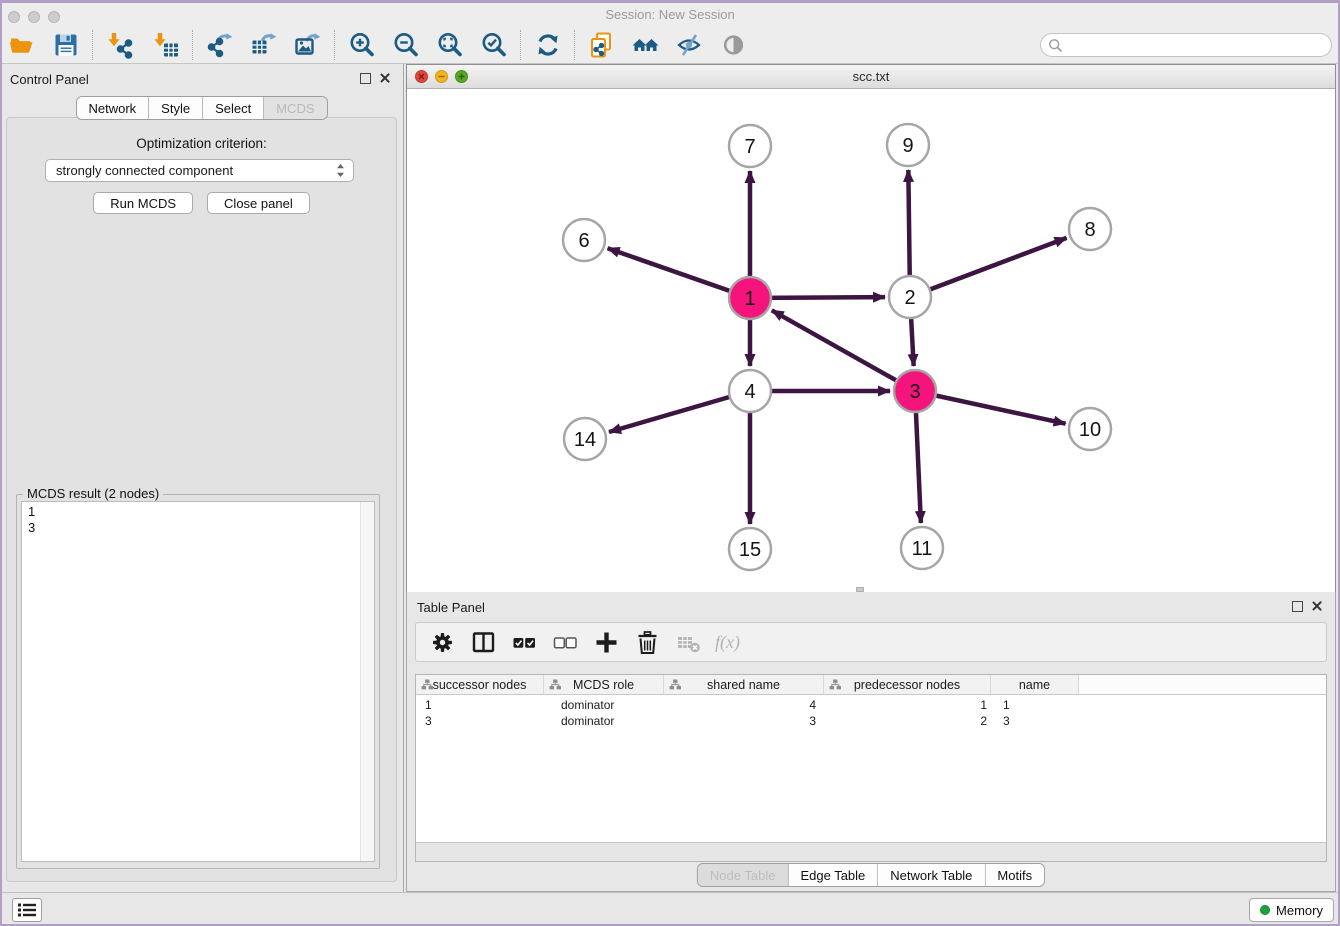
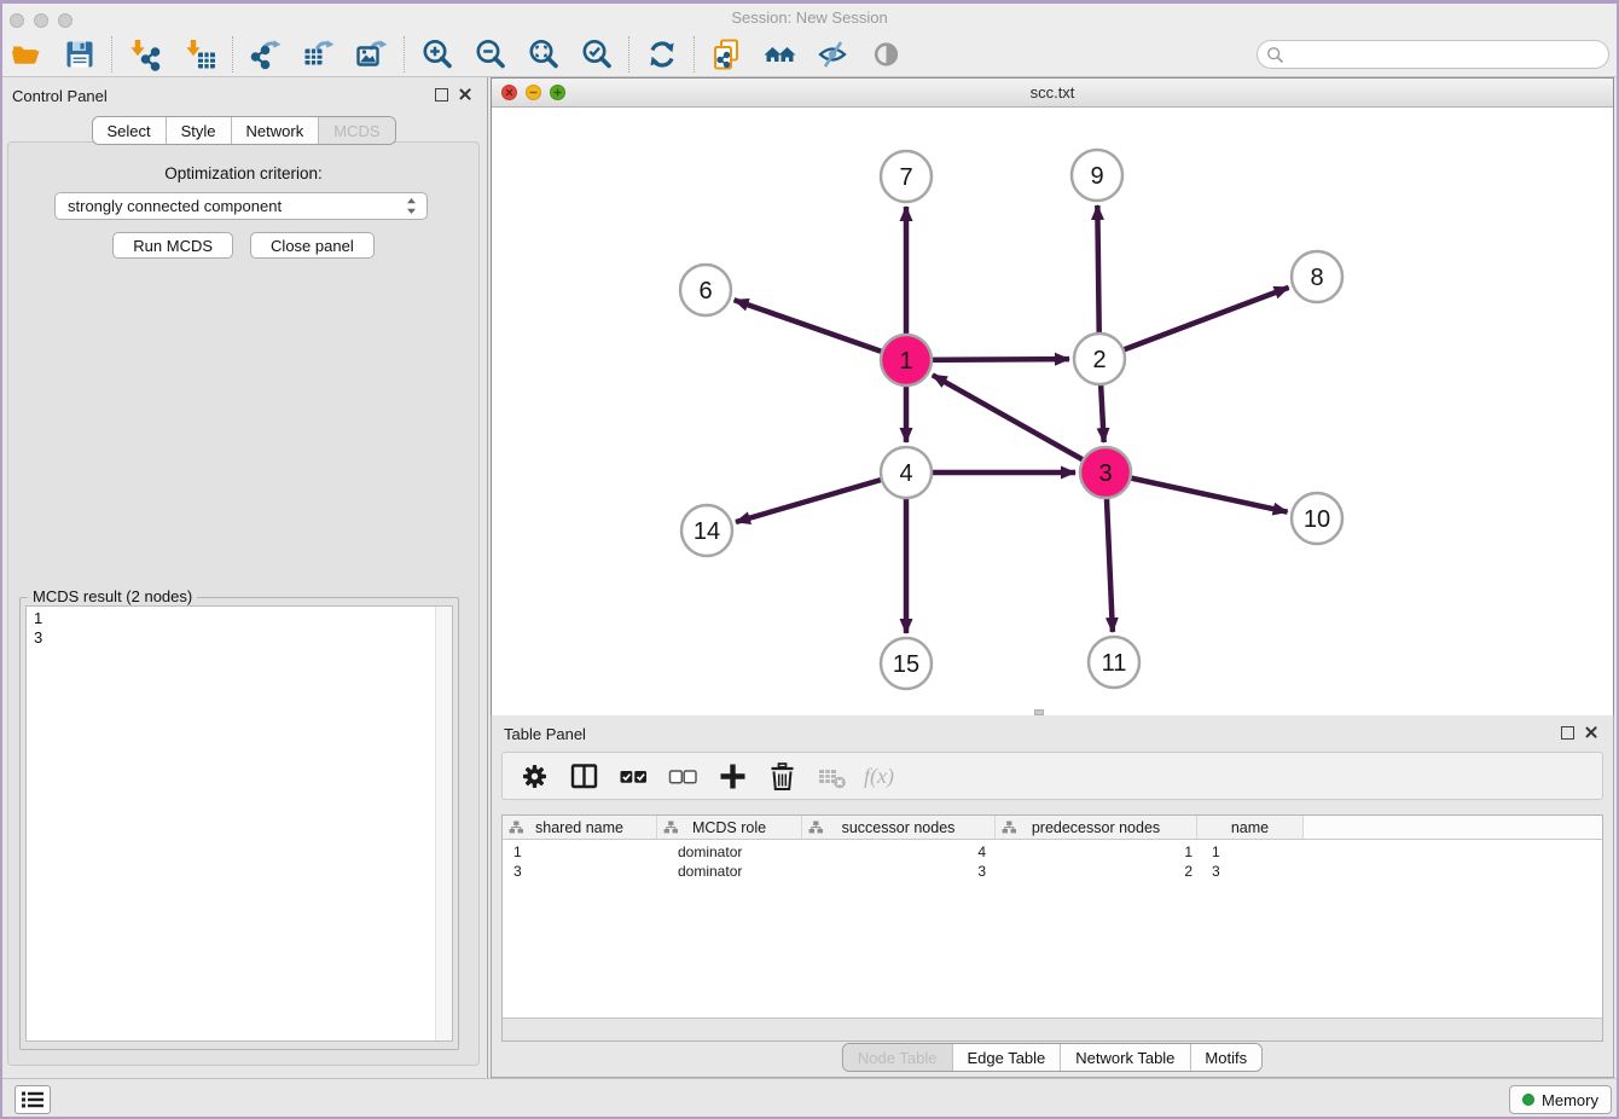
  Session: New Session
  Control Panel
- Network
+ Select
  Style
- Select
+ Network
  MCDS
  Optimization criterion:
  strongly connected component
  Run MCDS
  Close panel
  MCDS result (2 nodes)
  1
  3
  scc.txt
  7
  9
  6
  8
  1
  2
  4
  3
  14
  10
  15
  11
  Table Panel
  f(x)
- successor nodes
+ shared name
  MCDS role
- shared name
+ successor nodes
  predecessor nodes
  name
  1
  dominator
  4
  1
  1
  3
  dominator
  3
  2
  3
  Node Table
  Edge Table
  Network Table
  Motifs
  Memory
